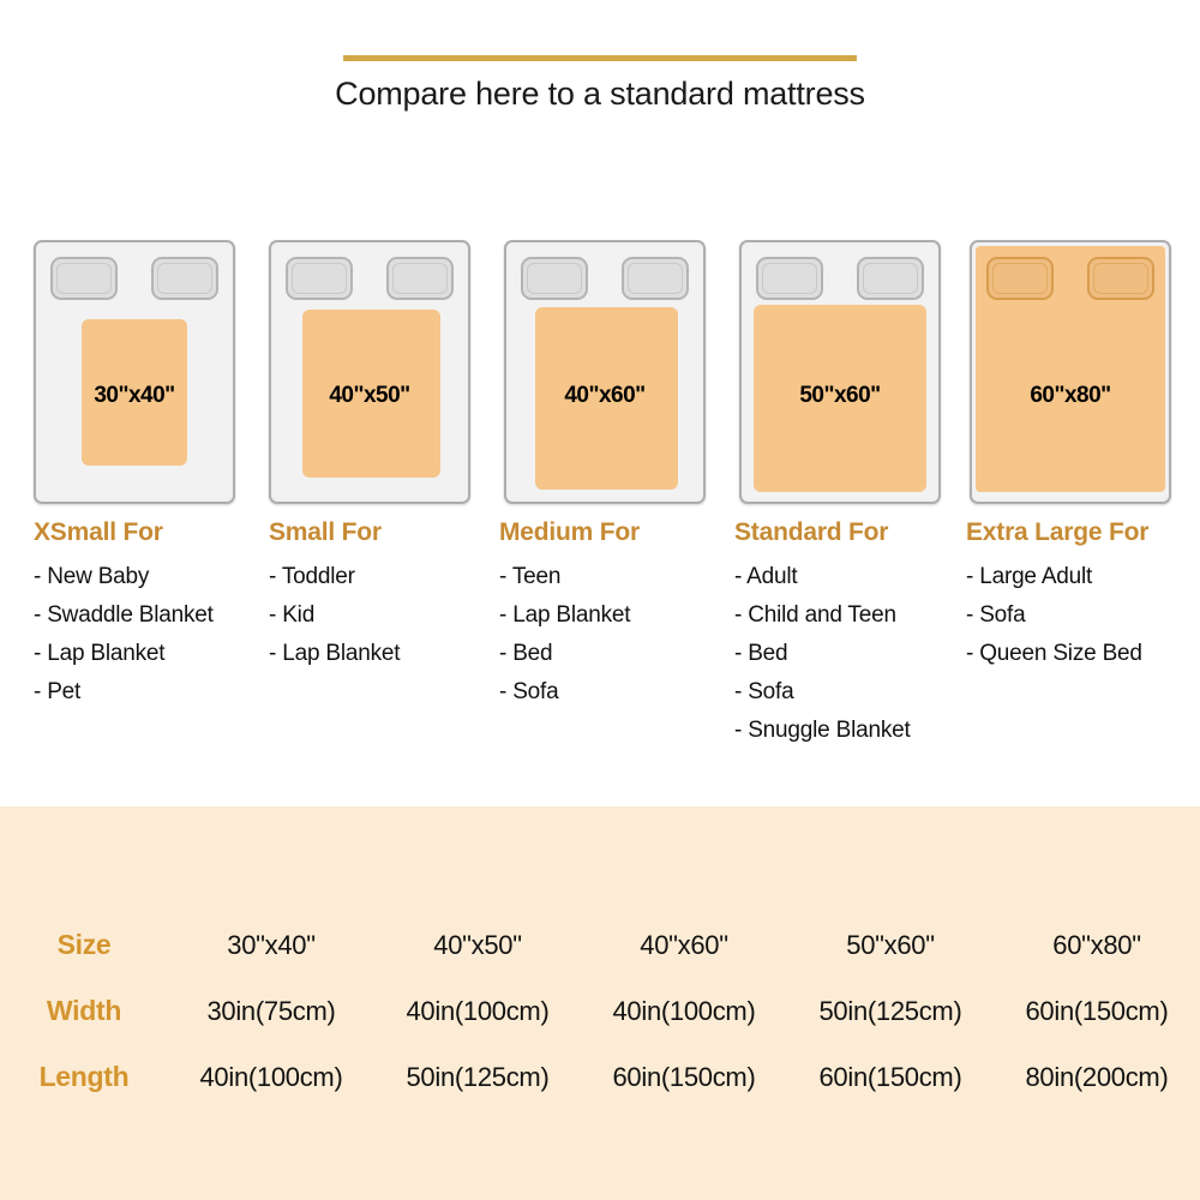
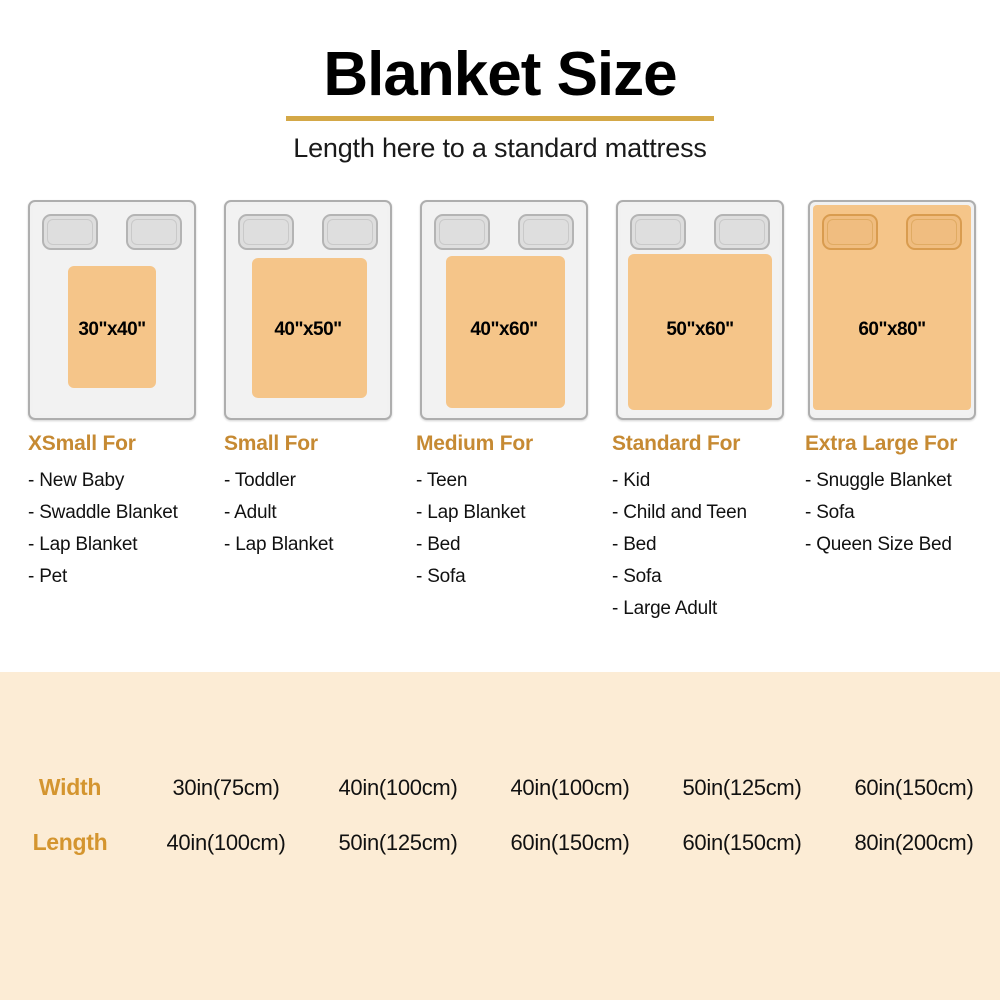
+ Blanket Size
- Compare here to a standard mattress
+ Length here to a standard mattress
  30"x40"
  40"x50"
  40"x60"
  50"x60"
  60"x80"
  XSmall For
  - New Baby
  - Swaddle Blanket
  - Lap Blanket
  - Pet
  Small For
  - Toddler
- - Kid
+ - Adult
  - Lap Blanket
  Medium For
  - Teen
  - Lap Blanket
  - Bed
  - Sofa
  Standard For
- - Adult
+ - Kid
  - Child and Teen
  - Bed
  - Sofa
- - Snuggle Blanket
+ - Large Adult
  Extra Large For
- - Large Adult
+ - Snuggle Blanket
  - Sofa
  - Queen Size Bed
- Size	30"x40"	40"x50"	40"x60"	50"x60"	60"x80"
  Width	30in(75cm)	40in(100cm)	40in(100cm)	50in(125cm)	60in(150cm)
  Length	40in(100cm)	50in(125cm)	60in(150cm)	60in(150cm)	80in(200cm)
